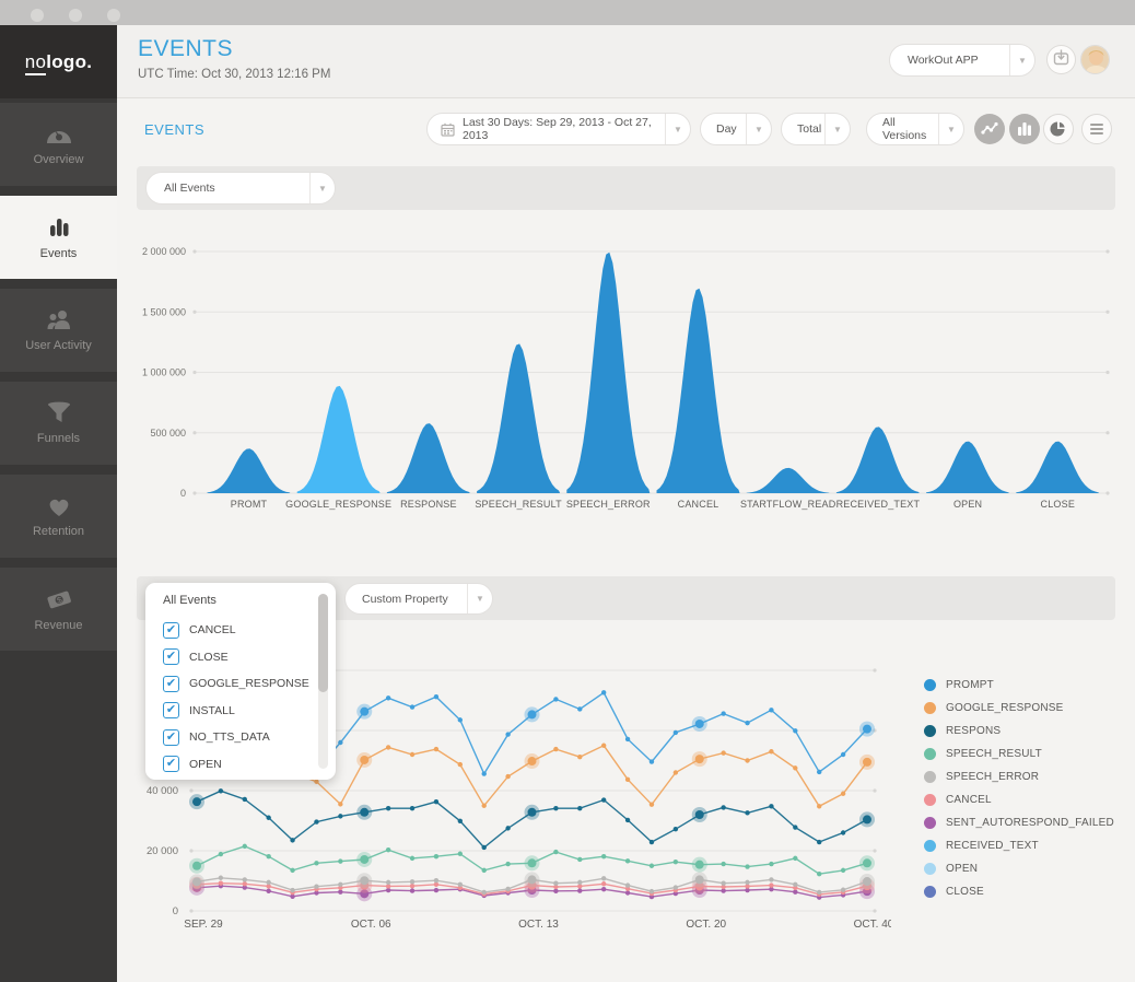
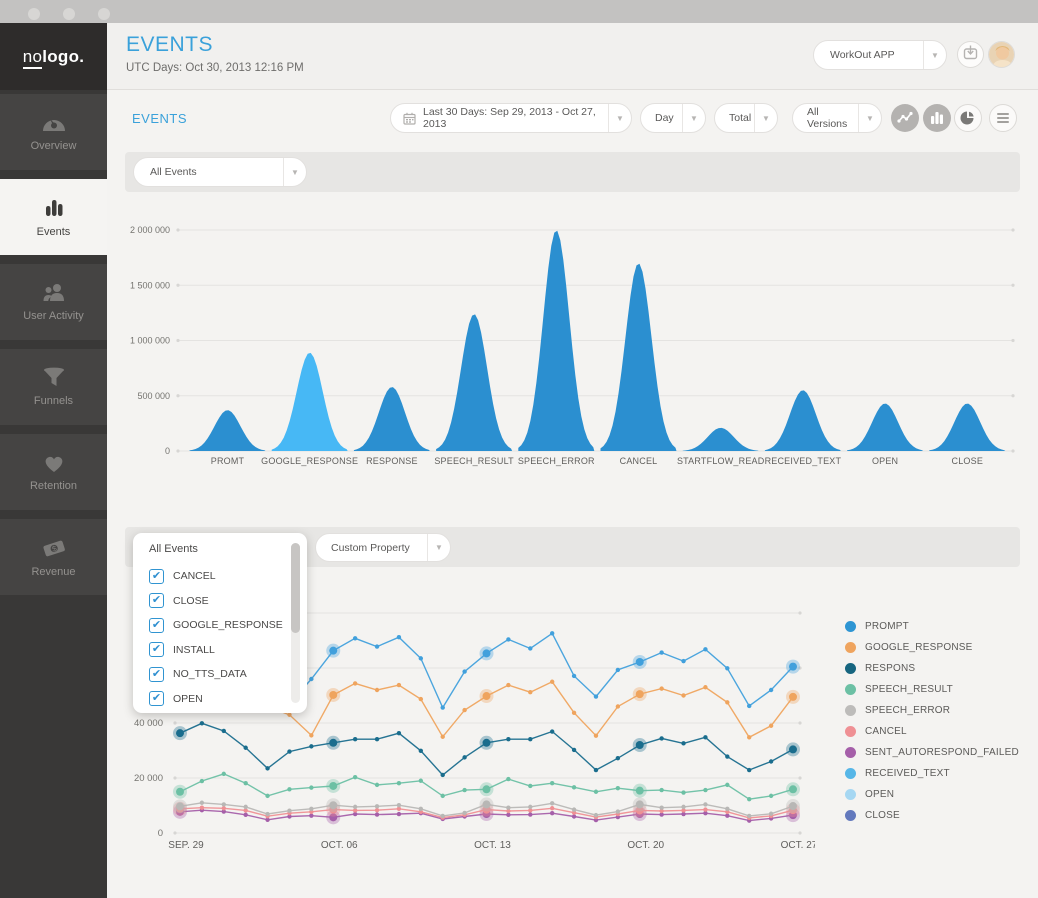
  nologo.
  EVENTS
- UTC Time: Oct 30, 2013 12:16 PM
+ UTC Days: Oct 30, 2013 12:16 PM
  WorkOut APP
  ▼
  Overview
  Events
  User Activity
  Funnels
  Retention
  Revenue
  EVENTS
  Last 30 Days: Sep 29, 2013 - Oct 27, 2013
  ▼
  Day
  ▼
  Total
  ▼
  All Versions
  ▼
  All Events
  ▼
  0
  500 000
  1 000 000
  1 500 000
  2 000 000
  PROMT
  GOOGLE_RESPONSE
  RESPONSE
  SPEECH_RESULT
  SPEECH_ERROR
  CANCEL
  STARTFLOW_READ
  RECEIVED_TEXT
  OPEN
  CLOSE
  Custom Property
  ▼
  0
  20 000
  40 000
  SEP. 29
  OCT. 06
  OCT. 13
  OCT. 20
- OCT. 40
+ OCT. 27
  PROMPT
  GOOGLE_RESPONSE
  RESPONS
  SPEECH_RESULT
  SPEECH_ERROR
  CANCEL
  SENT_AUTORESPOND_FAILED
  RECEIVED_TEXT
  OPEN
  CLOSE
  All Events
  ✔
  CANCEL
  ✔
  CLOSE
  ✔
  GOOGLE_RESPONSE
  ✔
  INSTALL
  ✔
  NO_TTS_DATA
  ✔
  OPEN
